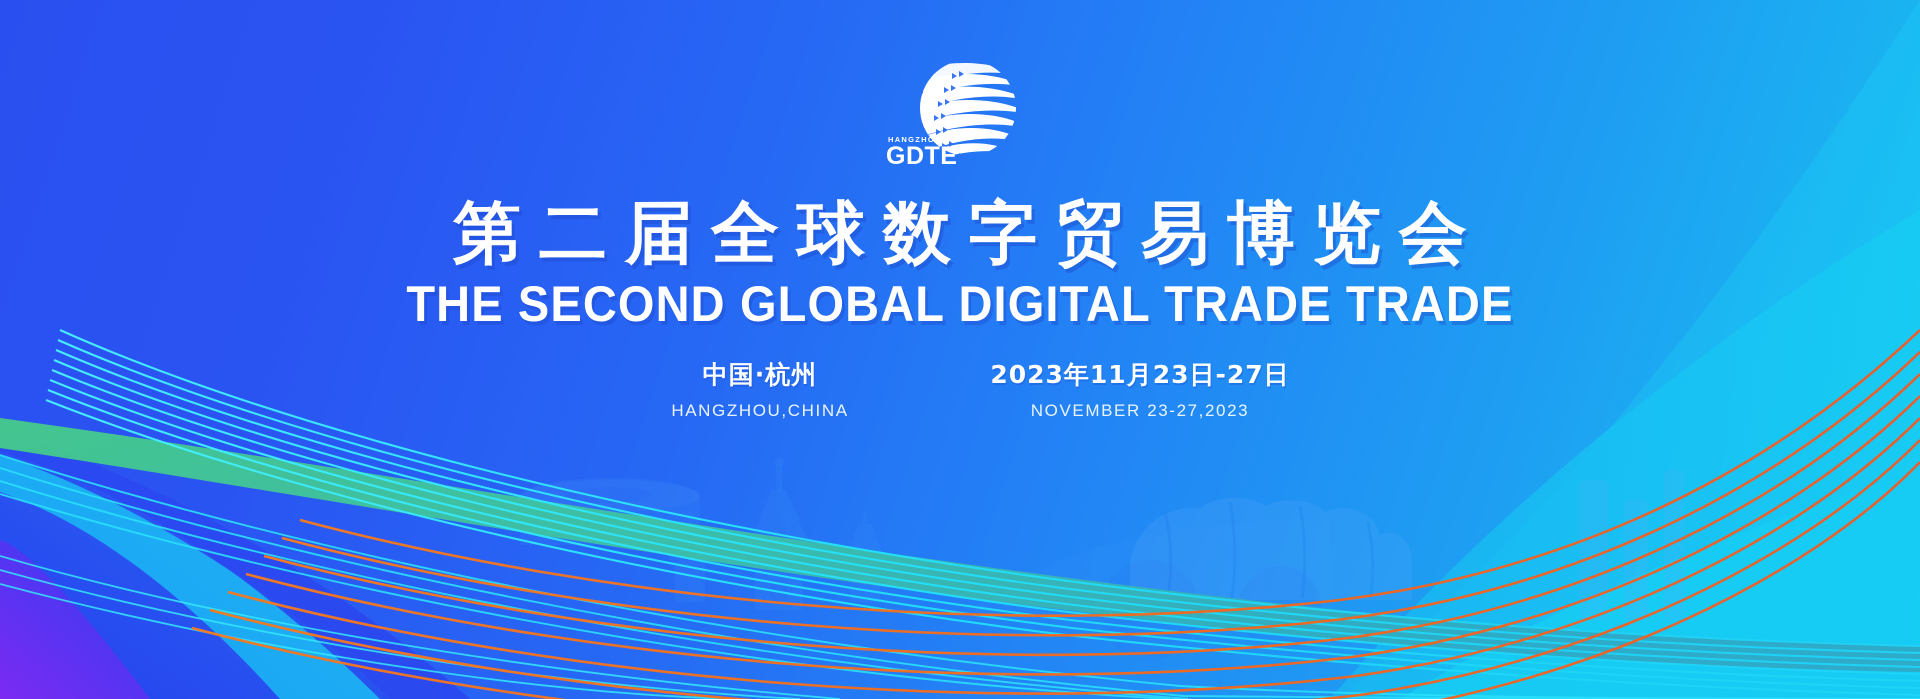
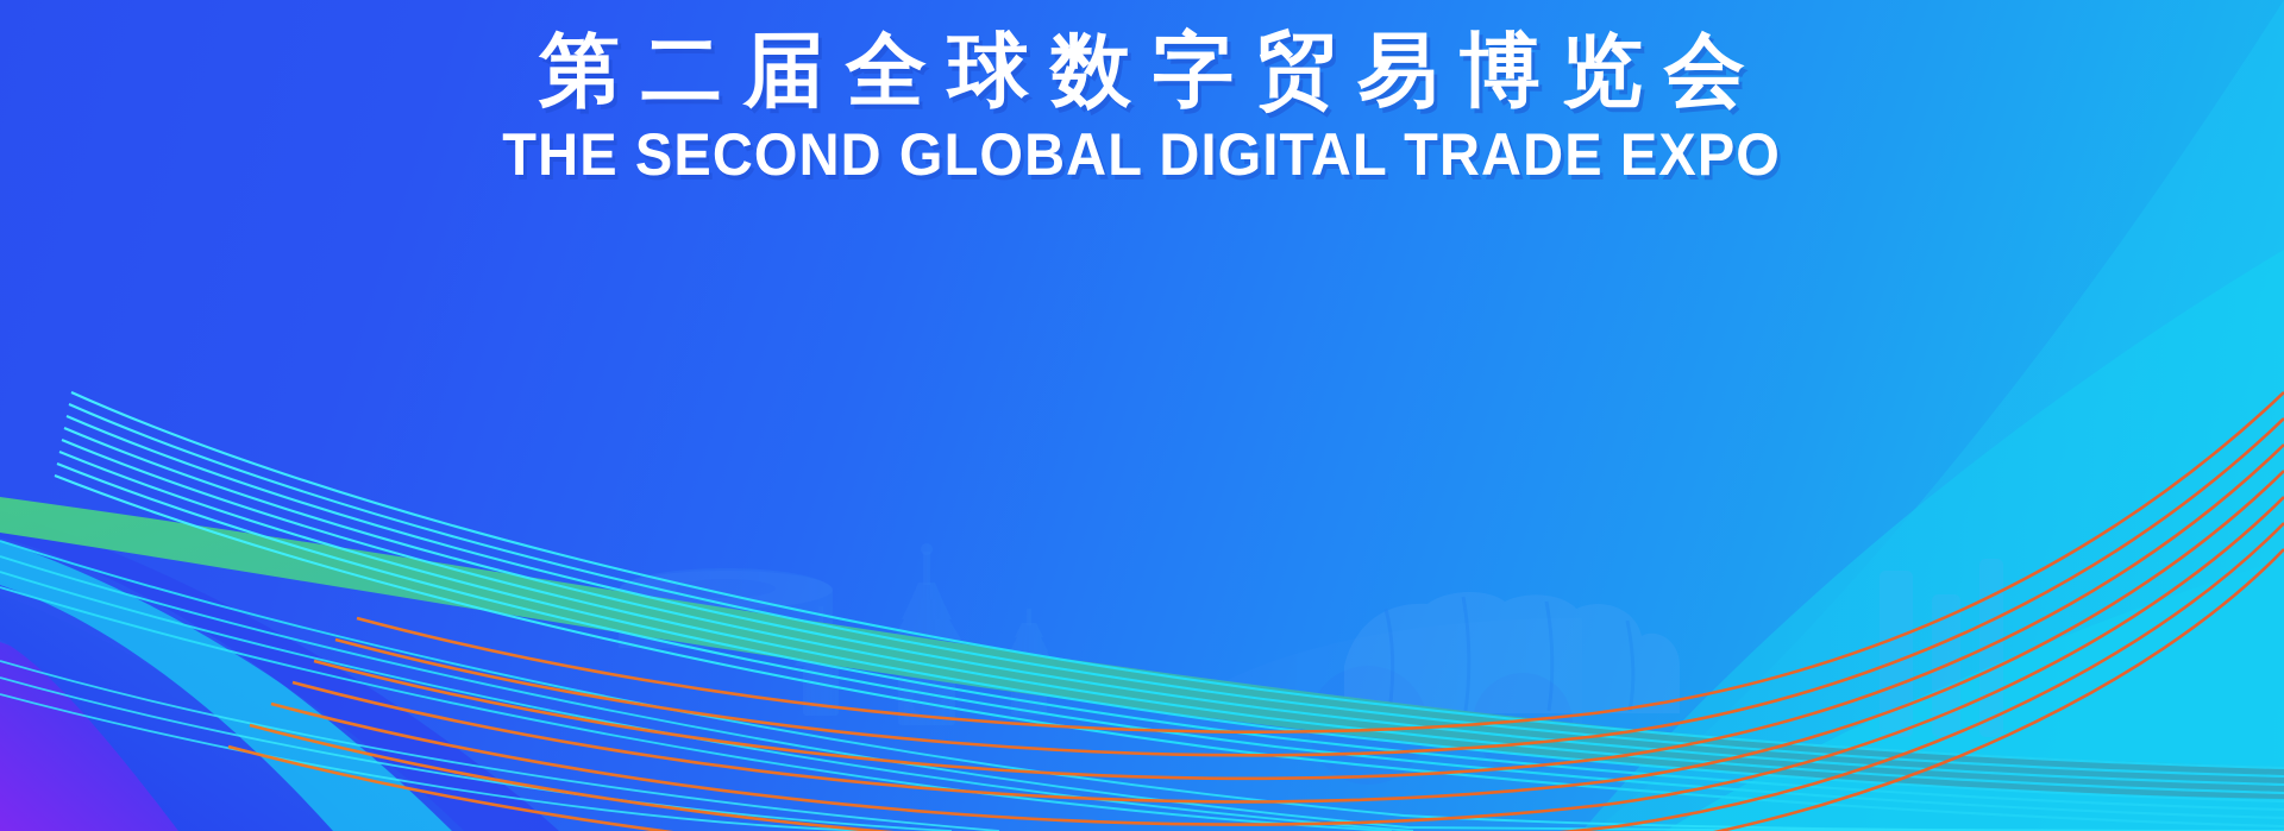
- HANGZHOU
- GDTE
  第二届全球数字贸易博览会
- THE SECOND GLOBAL DIGITAL TRADE TRADE
+ THE SECOND GLOBAL DIGITAL TRADE EXPO
- 中国·杭州
- HANGZHOU,CHINA
- 2023年11月23日-27日
- NOVEMBER 23-27,2023
